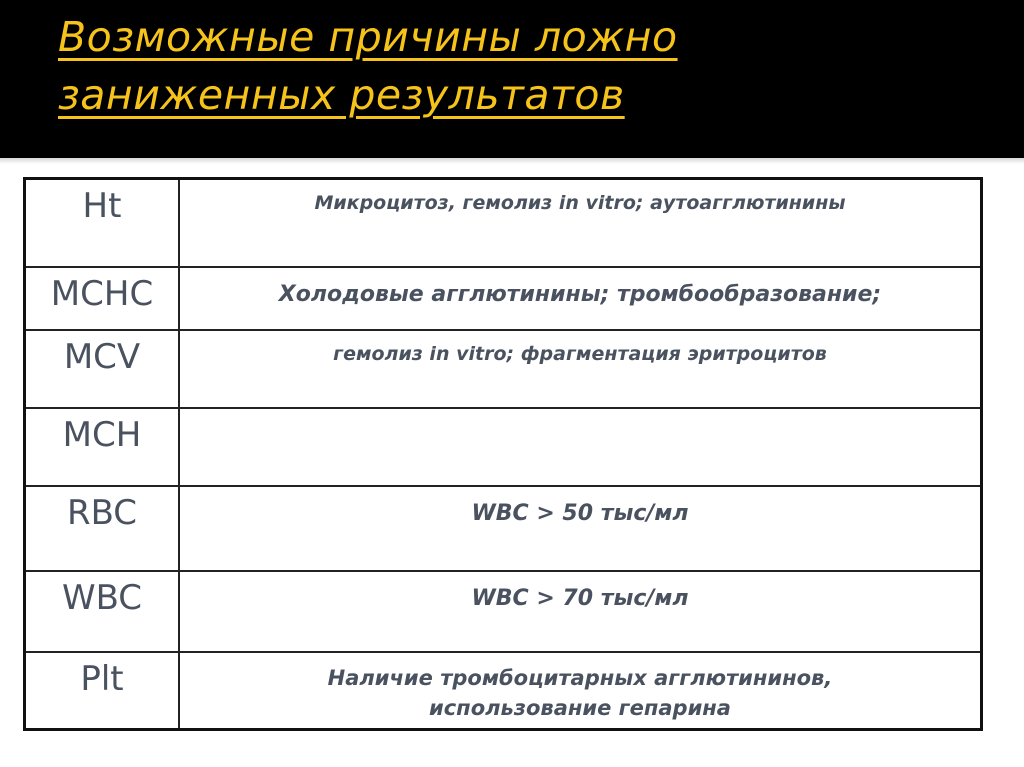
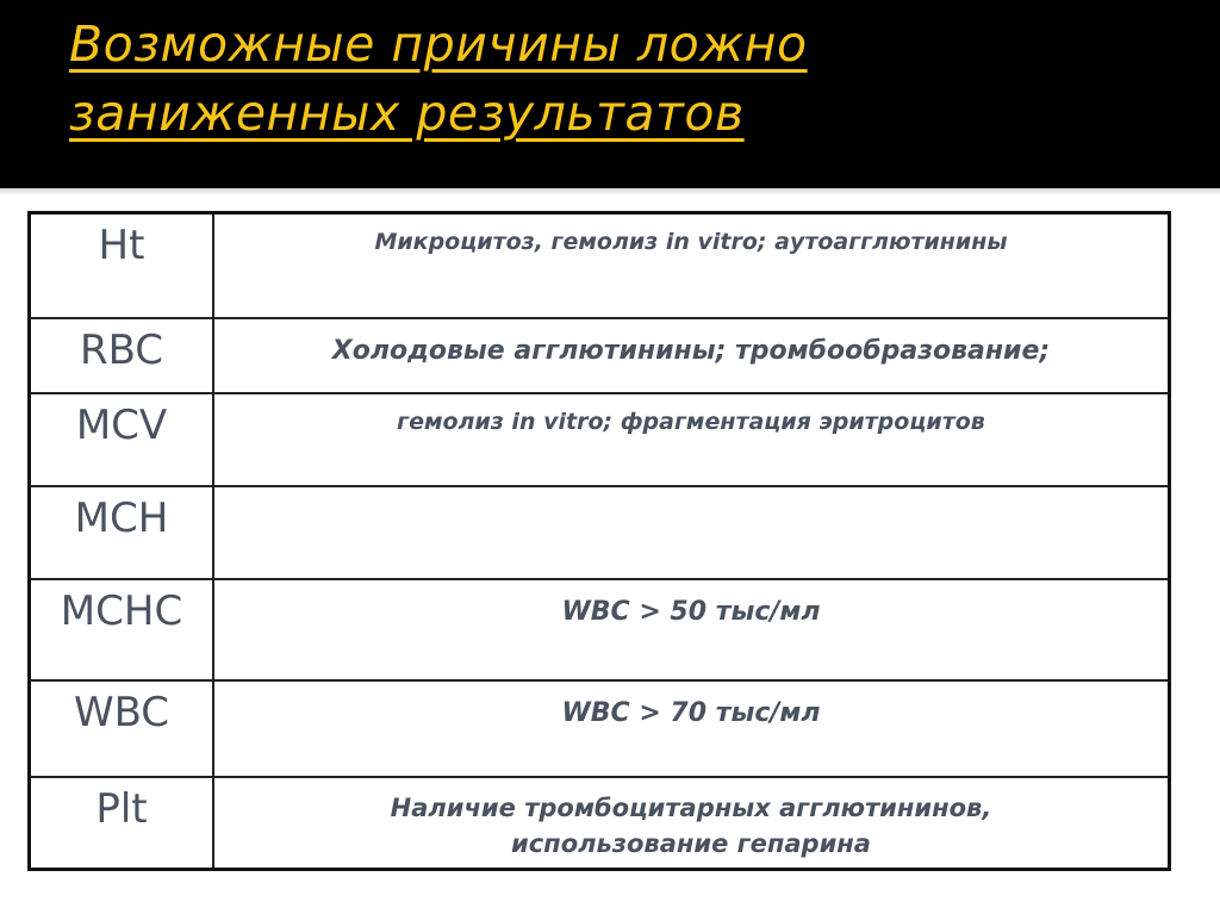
  Возможные причины ложно
  заниженных результатов
  Ht	Микроцитоз, гемолиз in vitro; аутоагглютинины
- MCHC	Холодовые агглютинины; тромбообразование;
+ RBC	Холодовые агглютинины; тромбообразование;
  MCV	гемолиз in vitro; фрагментация эритроцитов
  MCH
- RBC	WBC > 50 тыс/мл
+ MCHC	WBC > 50 тыс/мл
  WBC	WBC > 70 тыс/мл
  Plt	Наличие тромбоцитарных агглютининов, использование гепарина
